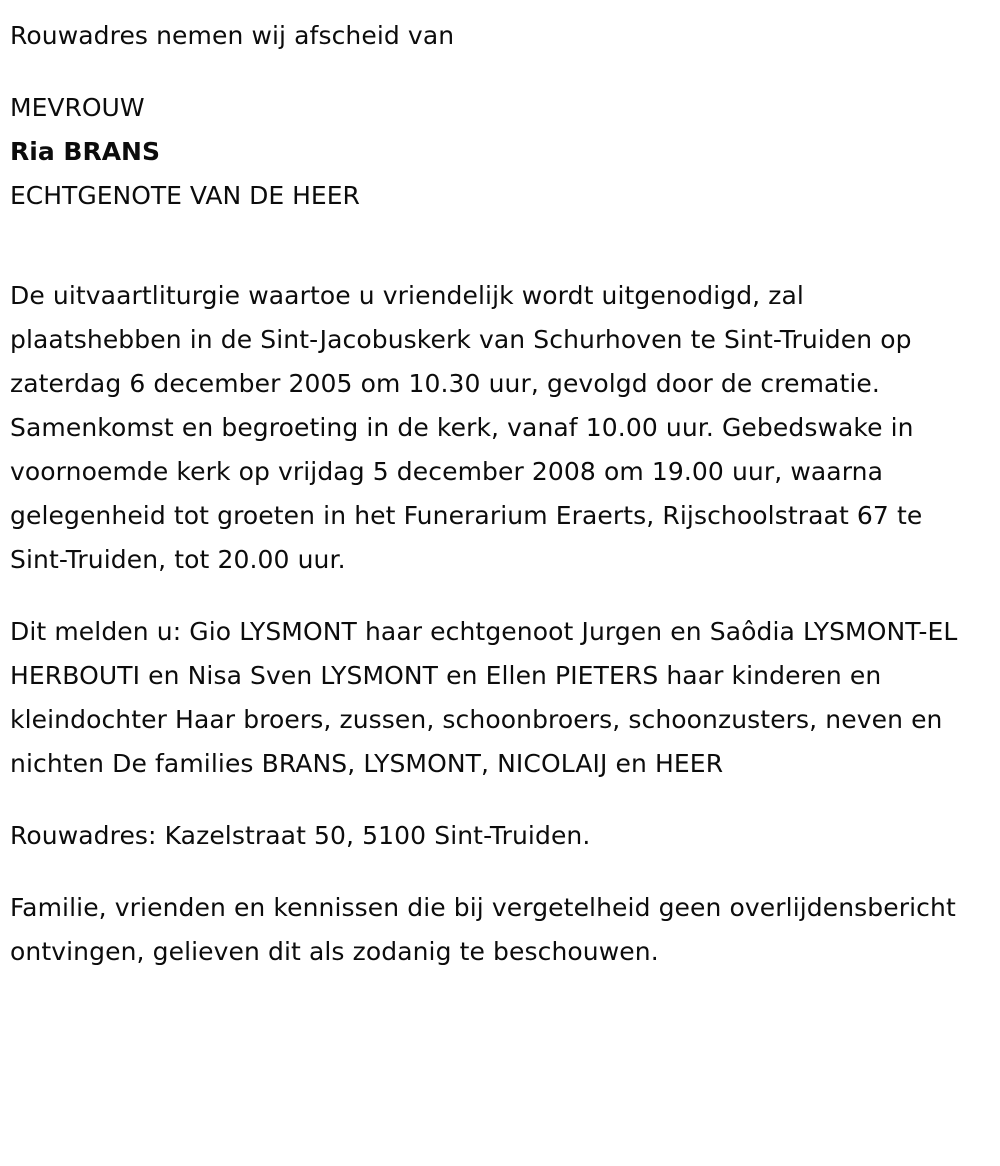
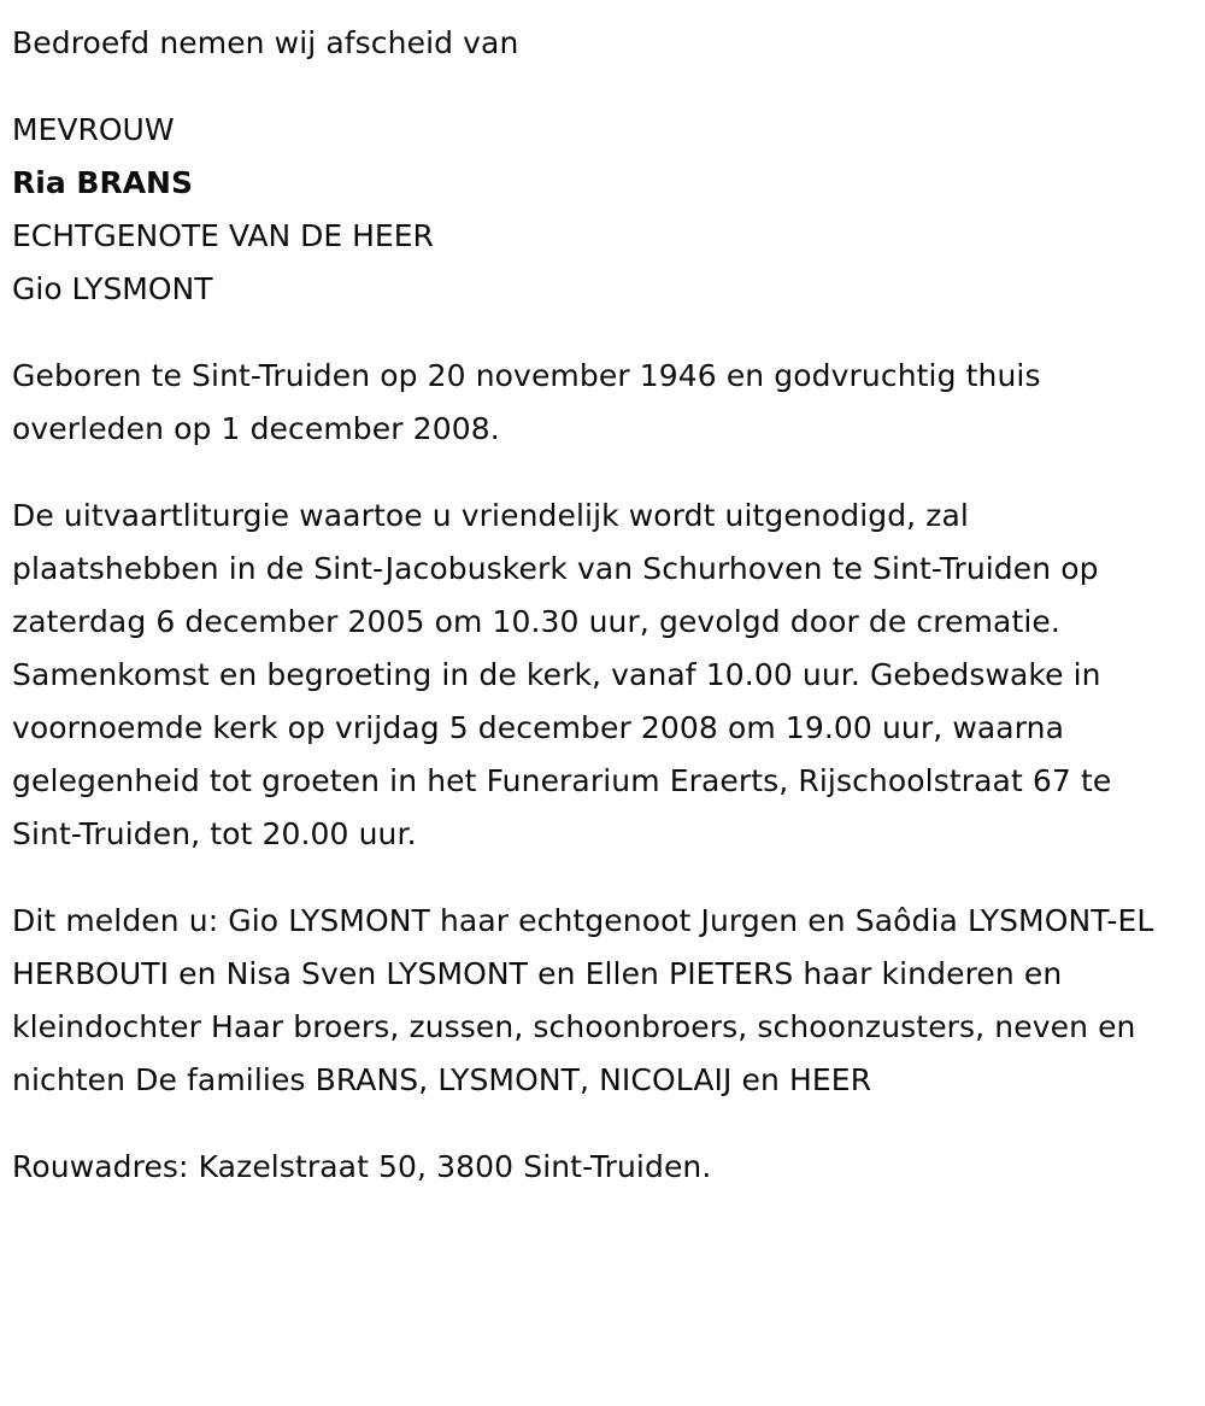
- Rouwadres nemen wij afscheid van
+ Bedroefd nemen wij afscheid van
  MEVROUW
  Ria BRANS
  ECHTGENOTE VAN DE HEER
+ Gio LYSMONT
+ Geboren te Sint-Truiden op 20 november 1946 en godvruchtig thuis overleden op 1 december 2008.
  De uitvaartliturgie waartoe u vriendelijk wordt uitgenodigd, zal plaatshebben in de Sint-Jacobuskerk van Schurhoven te Sint-Truiden op zaterdag 6 december 2005 om 10.30 uur, gevolgd door de crematie. Samenkomst en begroeting in de kerk, vanaf 10.00 uur. Gebedswake in voornoemde kerk op vrijdag 5 december 2008 om 19.00 uur, waarna gelegenheid tot groeten in het Funerarium Eraerts, Rijschoolstraat 67 te Sint-Truiden, tot 20.00 uur.
  Dit melden u: Gio LYSMONT haar echtgenoot Jurgen en Saôdia LYSMONT-EL HERBOUTI en Nisa Sven LYSMONT en Ellen PIETERS haar kinderen en kleindochter Haar broers, zussen, schoonbroers, schoonzusters, neven en nichten De families BRANS, LYSMONT, NICOLAIJ en HEER
- Rouwadres: Kazelstraat 50, 5100 Sint-Truiden.
+ Rouwadres: Kazelstraat 50, 3800 Sint-Truiden.
- Familie, vrienden en kennissen die bij vergetelheid geen overlijdensbericht ontvingen, gelieven dit als zodanig te beschouwen.
